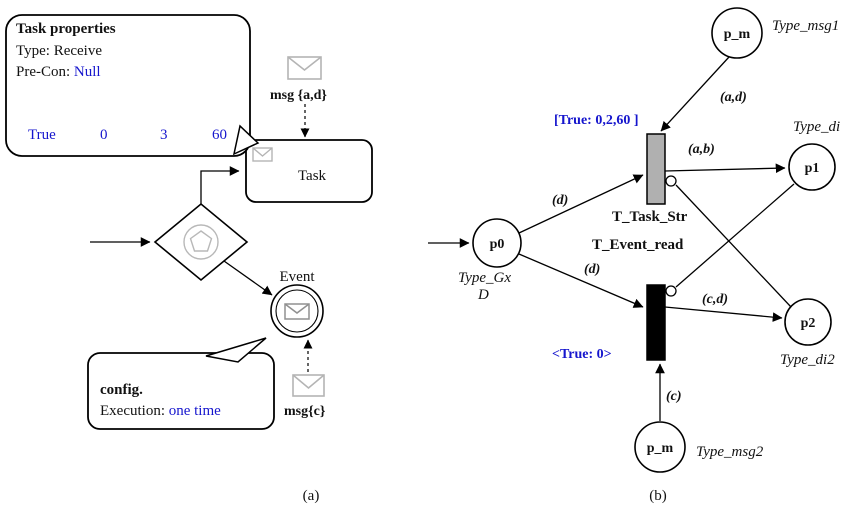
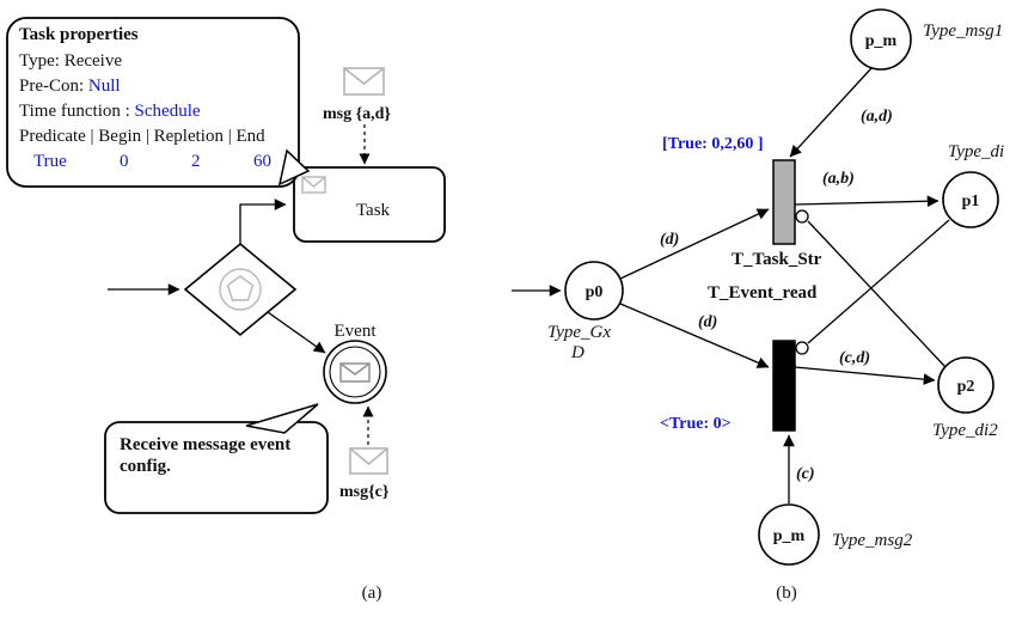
  Task
  Task properties
  Type: Receive
  Pre-Con: Null
+ Time function : Schedule
+ Predicate | Begin | Repletion | End
- True 0 3 60
+ True 0 2 60
  msg {a,d}
  Event
+ Receive message event
  config.
- Execution: one time
  msg{c}
  (a)
  p0
  Type_Gx
  D
  p_m
  Type_msg1
  (a,d)
  (d)
  (d)
  [True: 0,2,60 ]
  T_Task_Str
  (a,b)
  p1
  Type_di
  T_Event_read
  <True: 0>
  (c,d)
  p2
  Type_di2
  p_m
  Type_msg2
  (c)
  (b)
